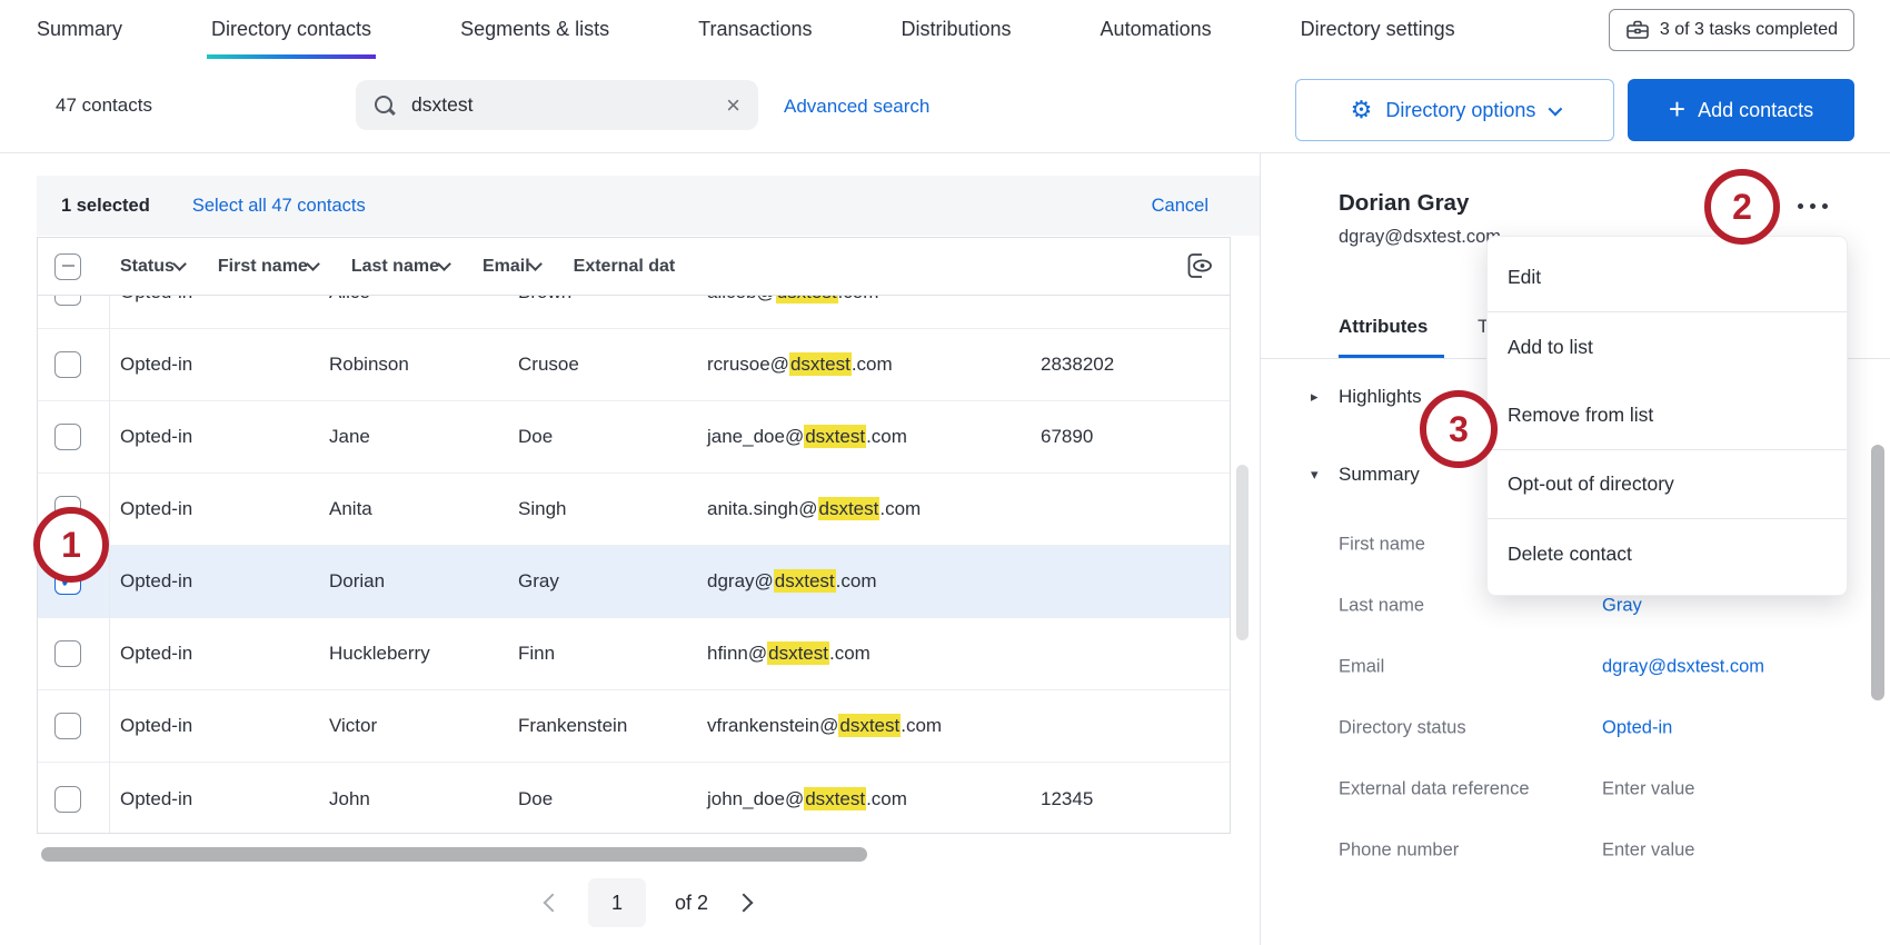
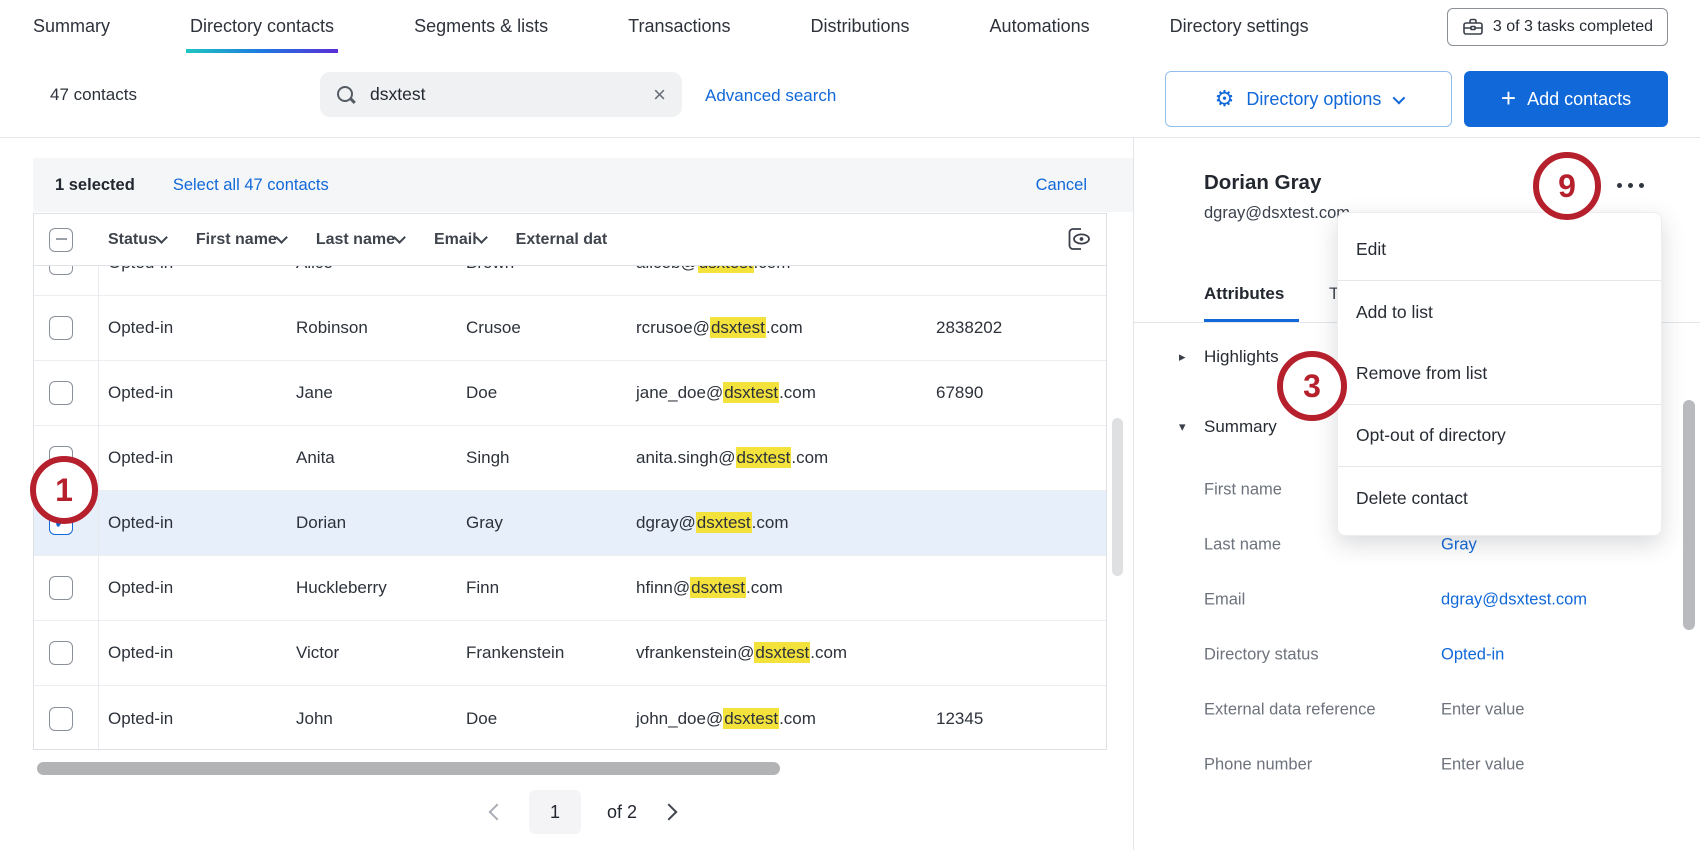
  Summary
  Directory contacts
  Segments & lists
  Transactions
  Distributions
  Automations
  Directory settings
  3 of 3 tasks completed
  47 contacts
  dsxtest
  ×
  Advanced search
  ⚙
  Directory options
  +
  Add contacts
  1 selected
  Select all 47 contacts
  Cancel
  Status
  First name
  Last name
  Email
  External dat
  Opted-in
  Robinson
  Crusoe
  rcrusoe@dsxtest.com
  2838202
  Opted-in
  Jane
  Doe
  jane_doe@dsxtest.com
  67890
  Opted-in
  Anita
  Singh
  anita.singh@dsxtest.com
  Opted-in
  Dorian
  Gray
  dgray@dsxtest.com
  Opted-in
  Huckleberry
  Finn
  hfinn@dsxtest.com
  Opted-in
  Victor
  Frankenstein
  vfrankenstein@dsxtest.com
  Opted-in
  John
  Doe
  john_doe@dsxtest.com
  12345
  1
  of 2
  Dorian Gray
  dgray@dsxtest.co
  Attributes
  T
  Highlights
  Summary
  First name
  Last name
  Gray
  Email
  dgray@dsxtest.com
  Directory status
  Opted-in
  External data reference
  Enter value
  Phone number
  Enter value
  Edit
  Add to list
  Remove from list
  Opt-out of directory
  Delete contact
  1
- 2
+ 9
  3
